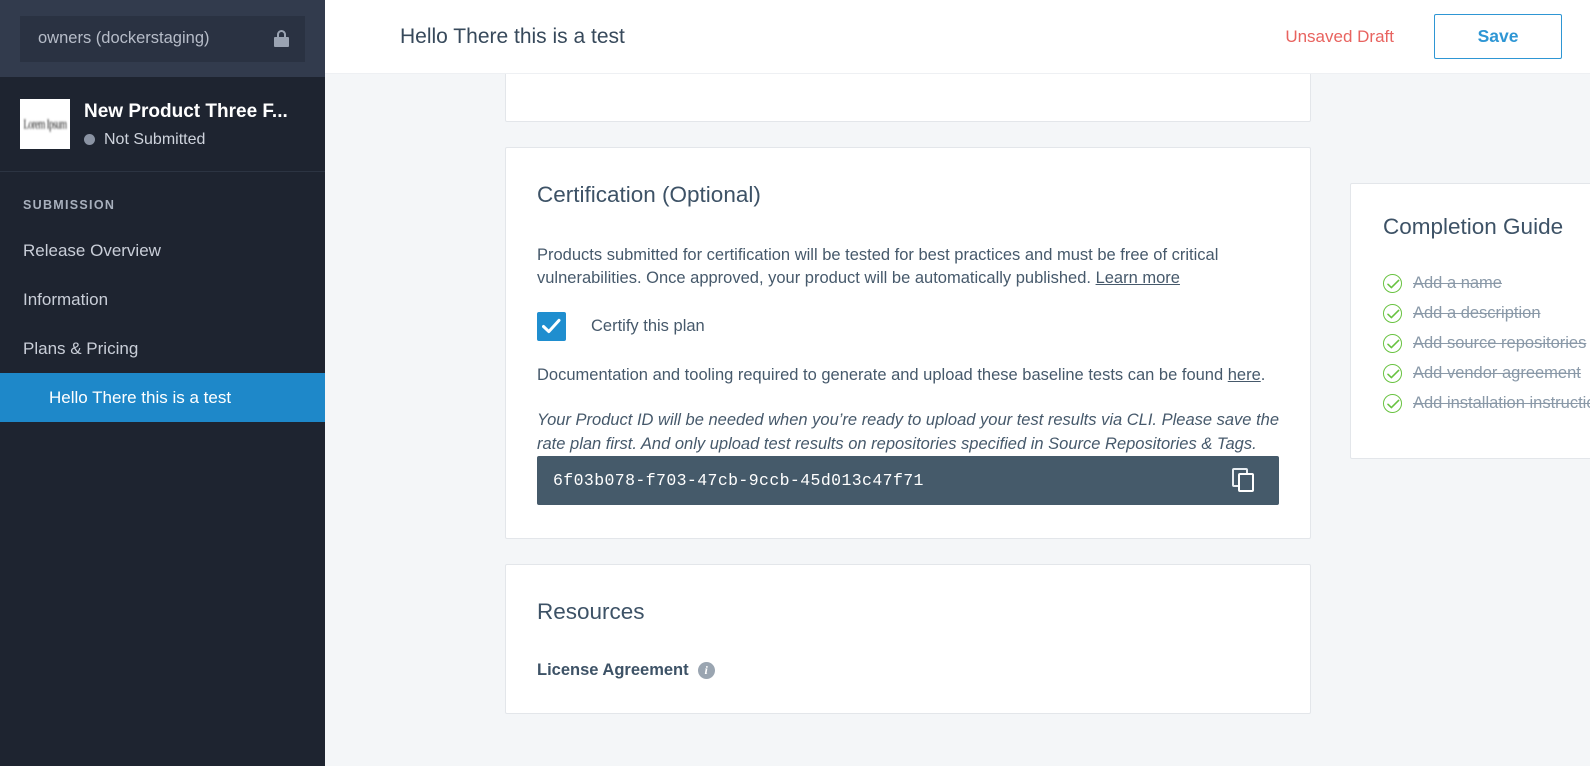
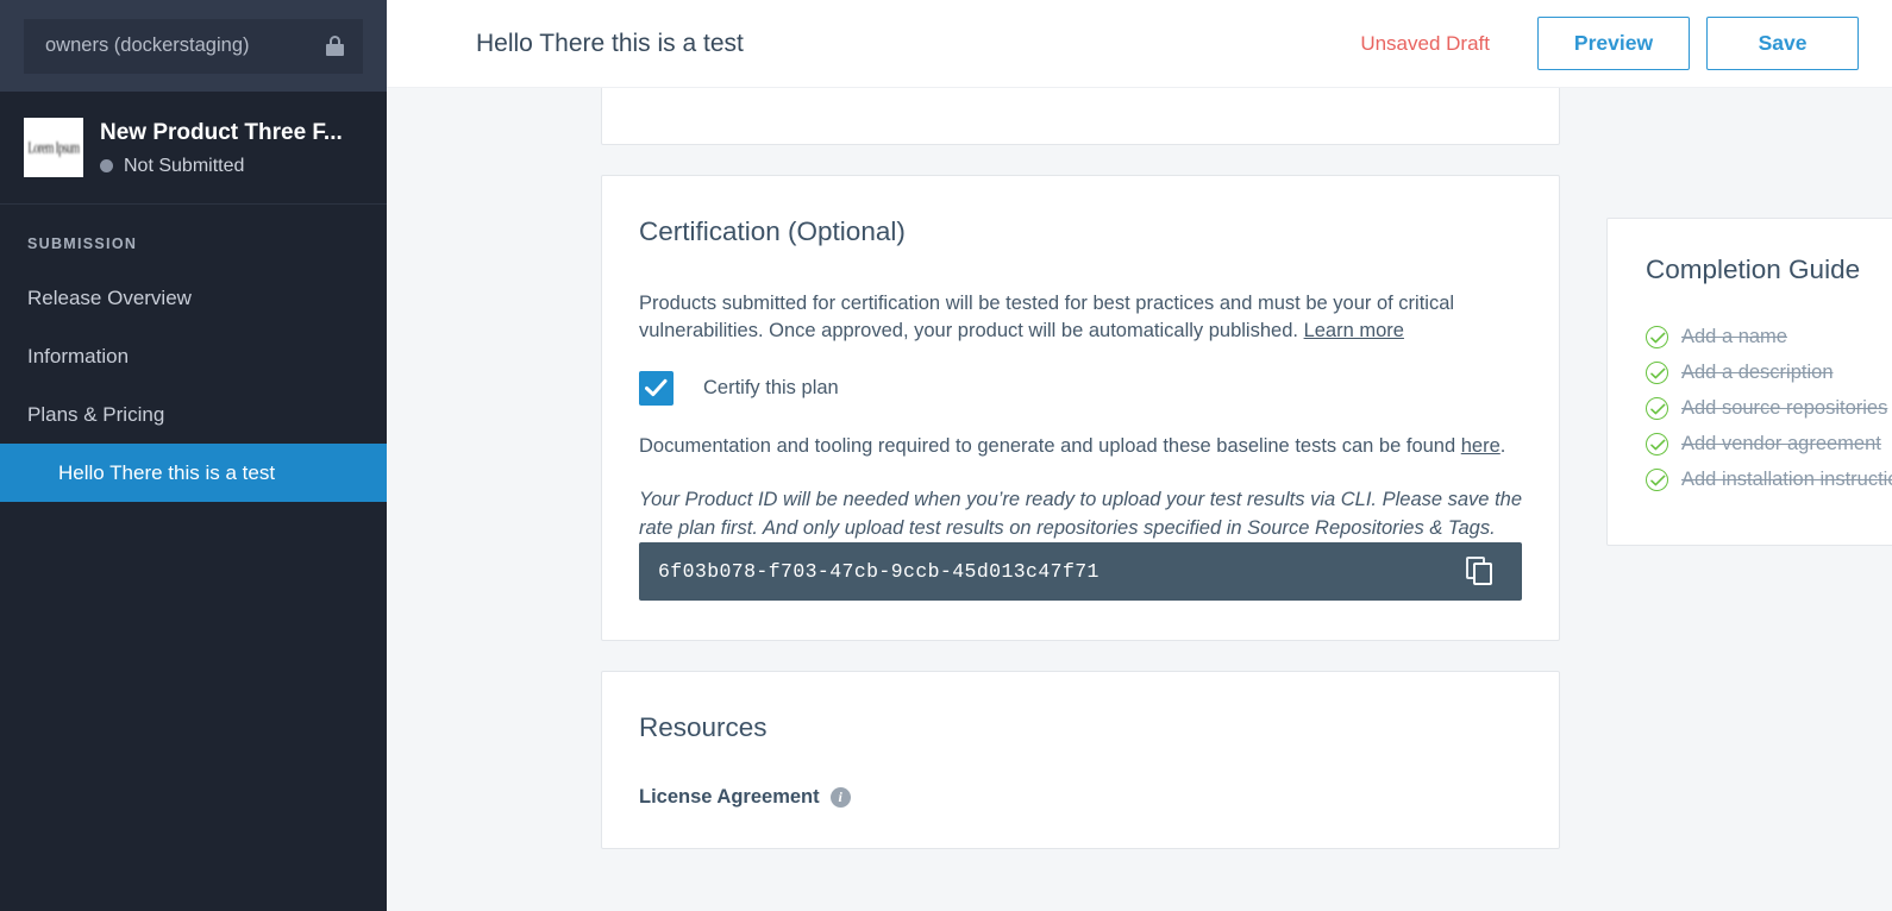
  owners (dockerstaging)
  Lorem Ipsum
  New Product Three F...
  Not Submitted
  SUBMISSION
  Release Overview
  Information
  Plans & Pricing
  Hello There this is a test
  Hello There this is a test
  Unsaved Draft
+ Preview
  Save
  Certification (Optional)
- Products submitted for certification will be tested for best practices and must be free of critical vulnerabilities. Once approved, your product will be automatically published. Learn more
+ Products submitted for certification will be tested for best practices and must be your of critical vulnerabilities. Once approved, your product will be automatically published. Learn more
  Certify this plan
  Documentation and tooling required to generate and upload these baseline tests can be found here.
  Your Product ID will be needed when you’re ready to upload your test results via CLI. Please save the rate plan first. And only upload test results on repositories specified in Source Repositories & Tags.
  6f03b078-f703-47cb-9ccb-45d013c47f71
  Resources
  License Agreement
  i
  Completion Guide
  Add a name
  Add a description
  Add source repositories
  Add vendor agreement
  Add installation instructi
